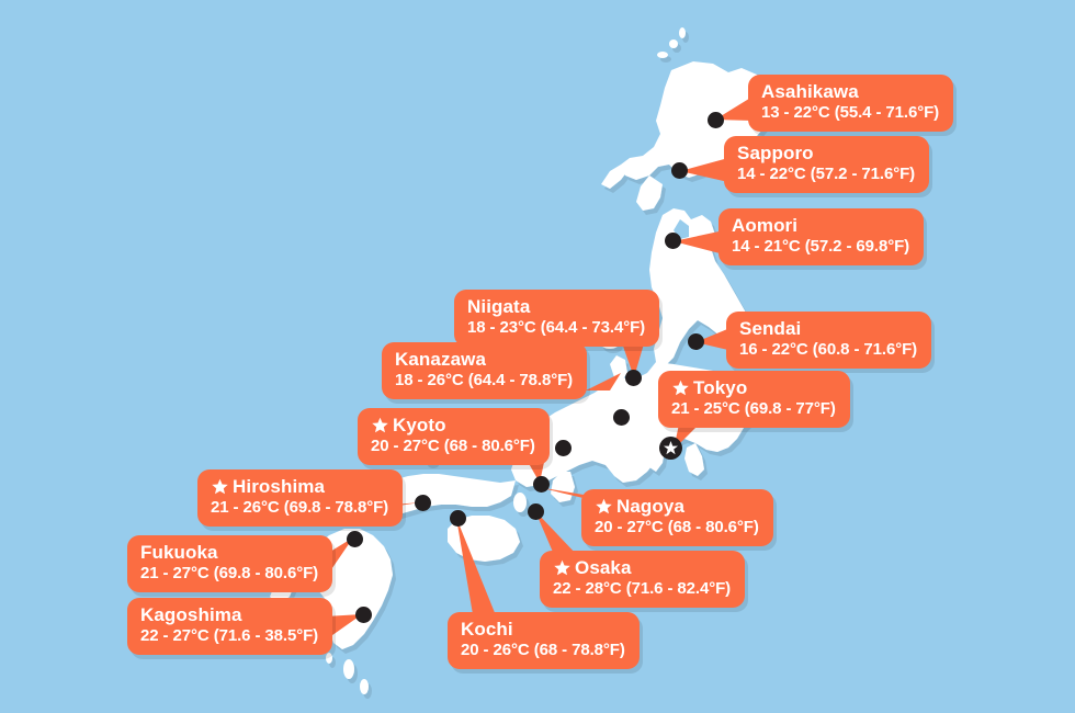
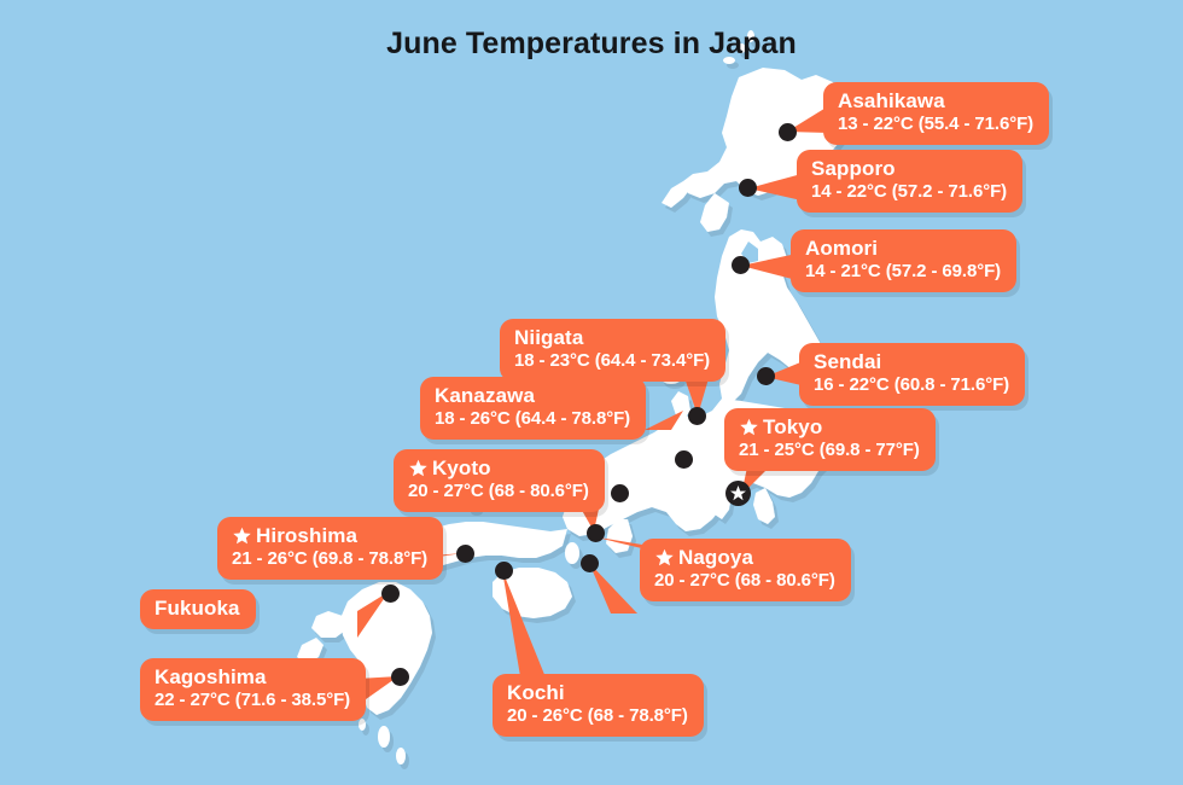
+ June Temperatures in Japan
  Asahikawa
  13 - 22°C (55.4 - 71.6°F)
  Sapporo
  14 - 22°C (57.2 - 71.6°F)
  Aomori
  14 - 21°C (57.2 - 69.8°F)
  Sendai
  16 - 22°C (60.8 - 71.6°F)
  Niigata
  18 - 23°C (64.4 - 73.4°F)
  Kanazawa
  18 - 26°C (64.4 - 78.8°F)
  Tokyo
  21 - 25°C (69.8 - 77°F)
  Kyoto
  20 - 27°C (68 - 80.6°F)
  Hiroshima
  21 - 26°C (69.8 - 78.8°F)
  Nagoya
  20 - 27°C (68 - 80.6°F)
- Osaka
- 22 - 28°C (71.6 - 82.4°F)
  Fukuoka
- 21 - 27°C (69.8 - 80.6°F)
  Kagoshima
  22 - 27°C (71.6 - 38.5°F)
  Kochi
  20 - 26°C (68 - 78.8°F)
